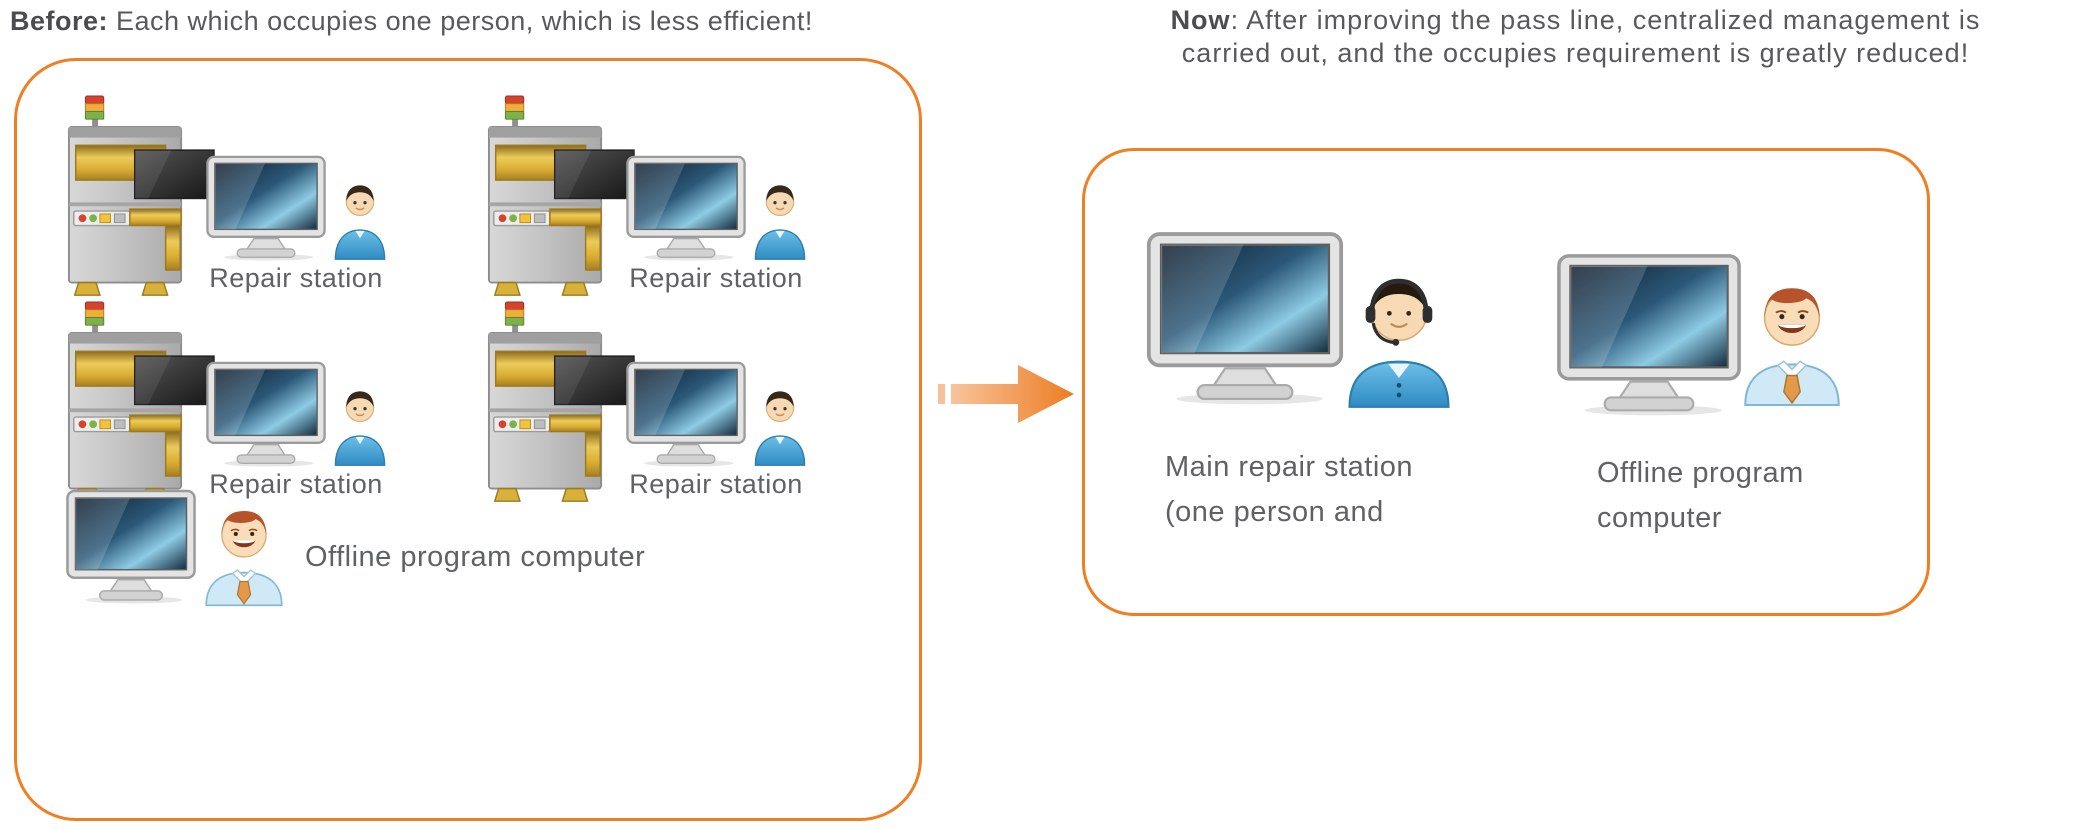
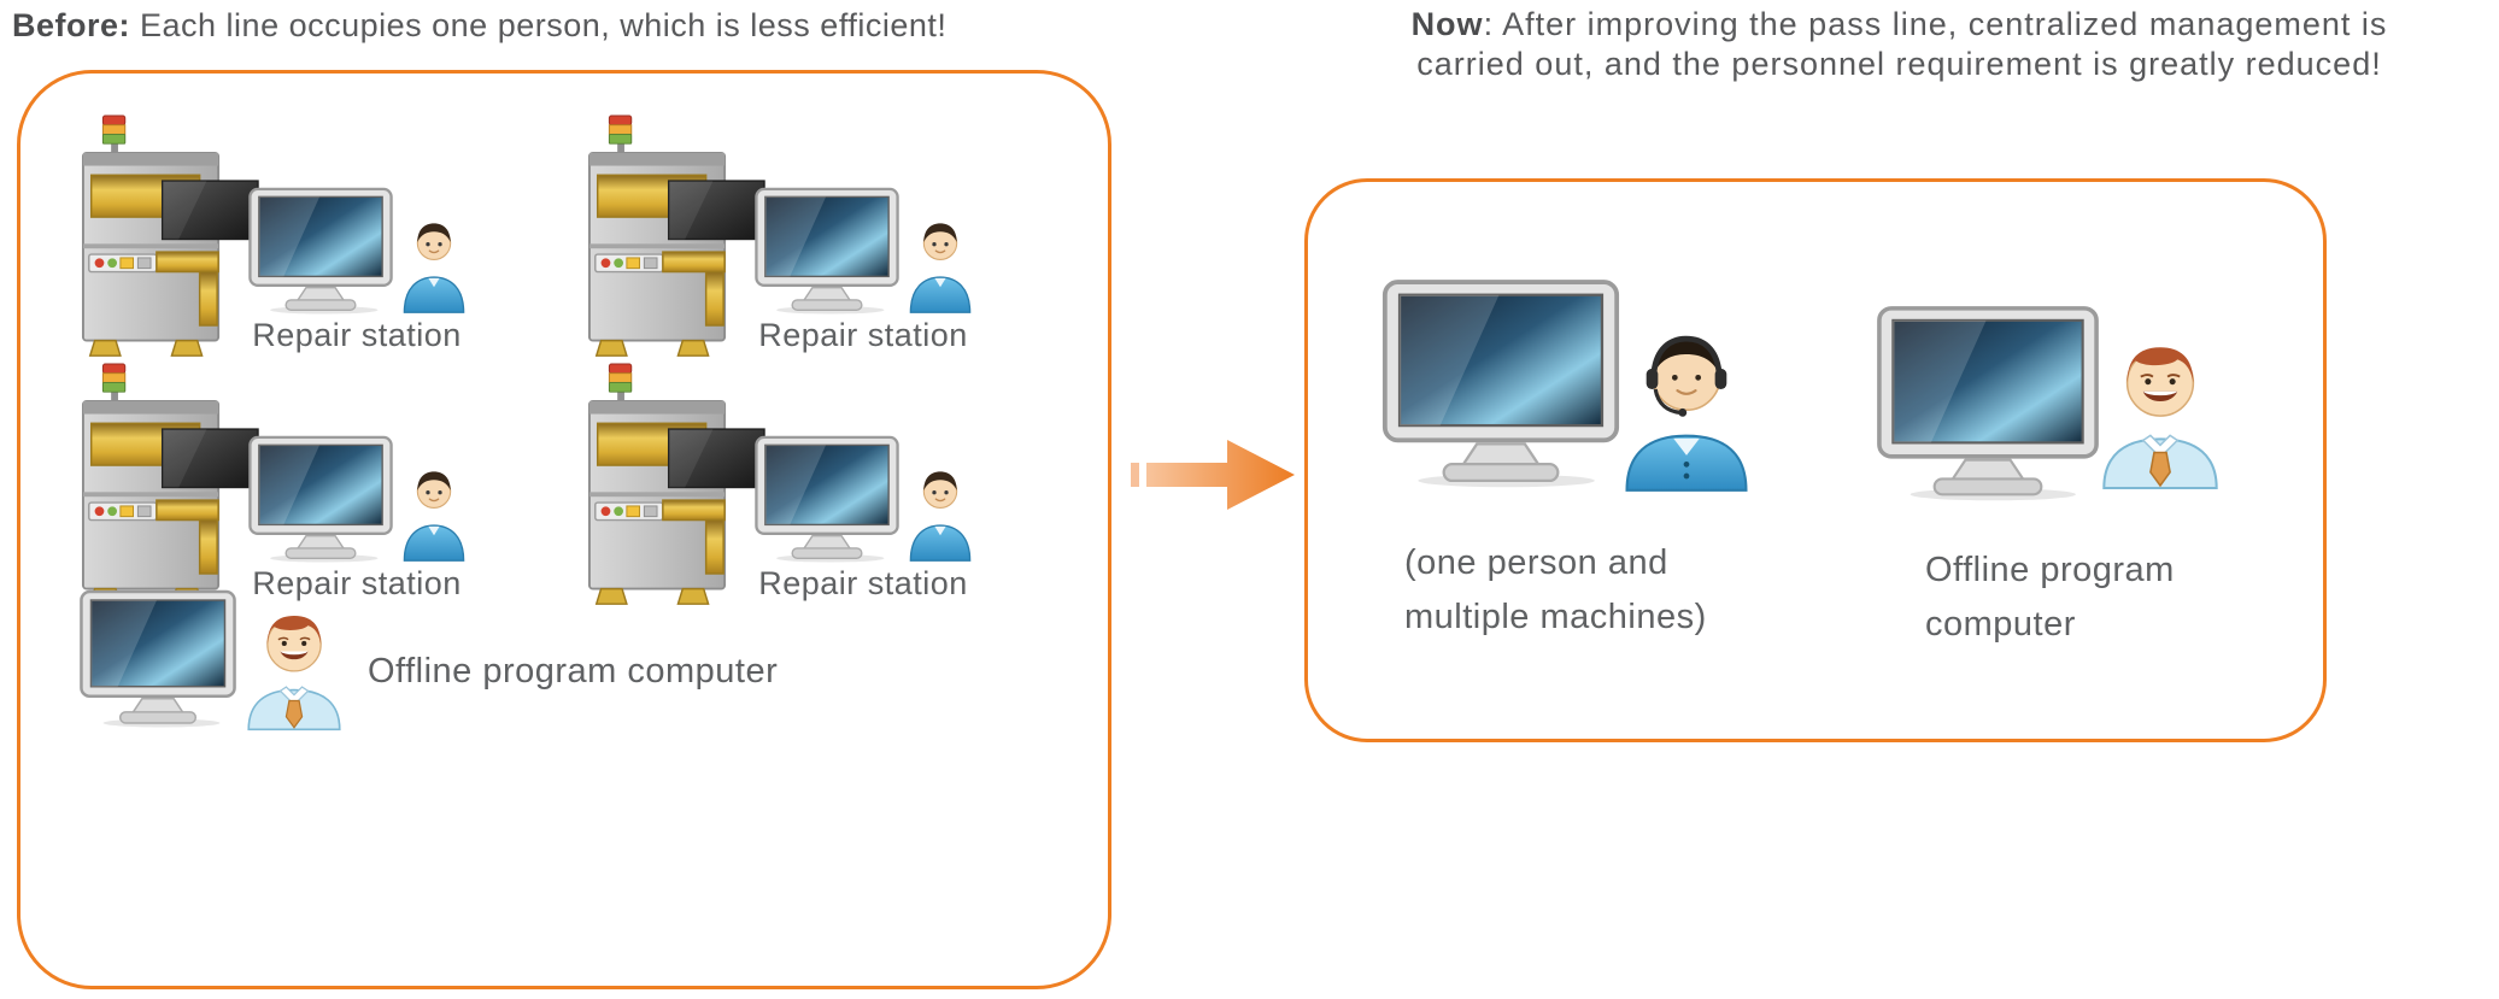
- Before: Each which occupies one person, which is less efficient!
+ Before: Each line occupies one person, which is less efficient!
  Repair station
  Repair station
  Repair station
  Repair station
  Offline program computer
  Now: After improving the pass line, centralized management is
- carried out, and the occupies requirement is greatly reduced!
+ carried out, and the personnel requirement is greatly reduced!
- Main repair station
  (one person and
+ multiple machines)
  Offline program
  computer
